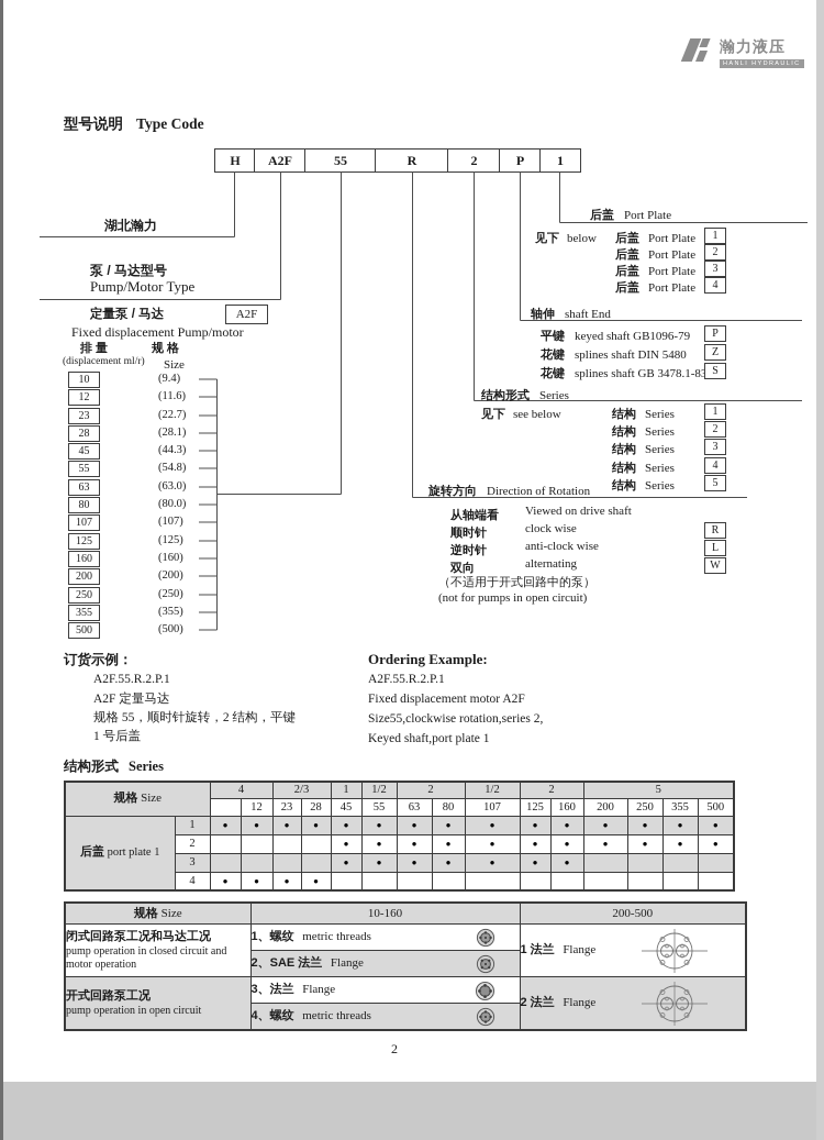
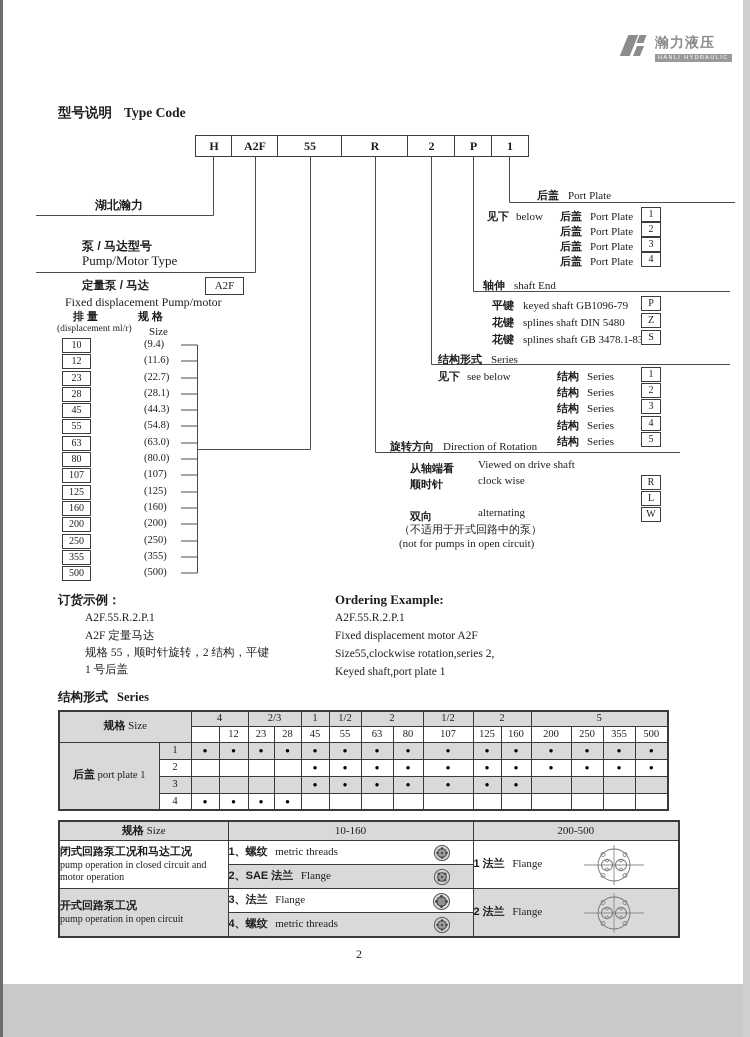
  瀚力液压
  型号说明 Type Code
  H
  A2F
  55
  R
  2
  P
  1
  湖北瀚力
  泵 / 马达型号
  Pump/Motor Type
  定量泵 / 马达
  A2F
  Fixed displacement Pump/motor
  排 量
  规 格
  (displacement ml/r)
  Size
  10
  12
  23
  28
  45
  55
  63
  80
  107
  125
  160
  200
  250
  355
  500
  (9.4)
  (11.6)
  (22.7)
  (28.1)
  (44.3)
  (54.8)
  (63.0)
  (80.0)
  (107)
  (125)
  (160)
  (200)
  (250)
  (355)
  (500)
  后盖 Port Plate
  见下 below
  后盖 Port Plate
  后盖 Port Plate
  后盖 Port Plate
  后盖 Port Plate
  1
  2
  3
  4
  轴伸 shaft End
  平键 keyed shaft GB1096-79
  花键 splines shaft DIN 5480
  花键 splines shaft GB 3478.1-8
  P
  Z
  S
  结构形式 Series
  见下 see below
  结构 Series
  结构 Series
  结构 Series
  结构 Series
  结构 Series
  1
  2
  3
  4
  5
  旋转方向 Direction of Rotation
  从轴端看
  Viewed on drive shaft
  顺时针
  clock wise
- 逆时针
- anti-clock wise
  双向
  alternating
  R
  L
  W
  （不适用于开式回路中的泵）
  (not for pumps in open circuit)
  订货示例：
  A2F.55.R.2.P.1
  A2F 定量马达
  规格 55，顺时针旋转，2 结构，平键
  1 号后盖
  Ordering Example:
  A2F.55.R.2.P.1
  Fixed displacement motor A2F
  Size55,clockwise rotation,series 2,
  Keyed shaft,port plate 1
  结构形式 Series
  规格 Size	4	2/3	1	1/2	2	1/2	2	5
  	12	23	28	45	55	63	80	107	125	160	200	250	355	500
  后盖 port plate 1	1	●	●	●	●	●	●	●	●	●	●	●	●	●	●	●
  2					●	●	●	●	●	●	●	●	●	●	●
  3					●	●	●	●	●	●	●
  4	●	●	●	●
  规格 Size	10-160	200-500
  闭式回路泵工况和马达工况 pump operation in closed circuit and motor operation	1、螺纹 metric threads	1 法兰 Flange
  2、SAE 法兰 Flange
  开式回路泵工况 pump operation in open circuit	3、法兰 Flange	2 法兰 Flange
  4、螺纹 metric threads
  2
